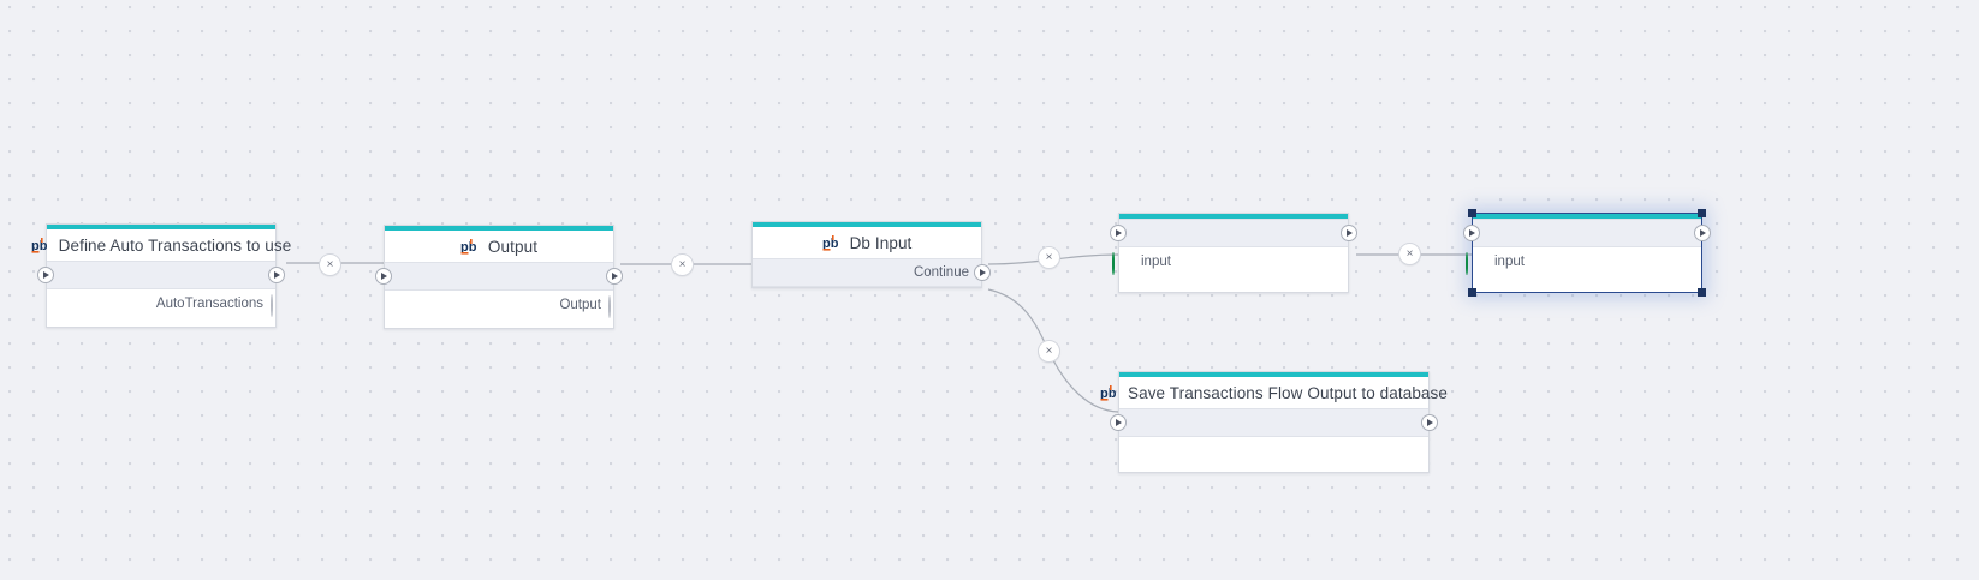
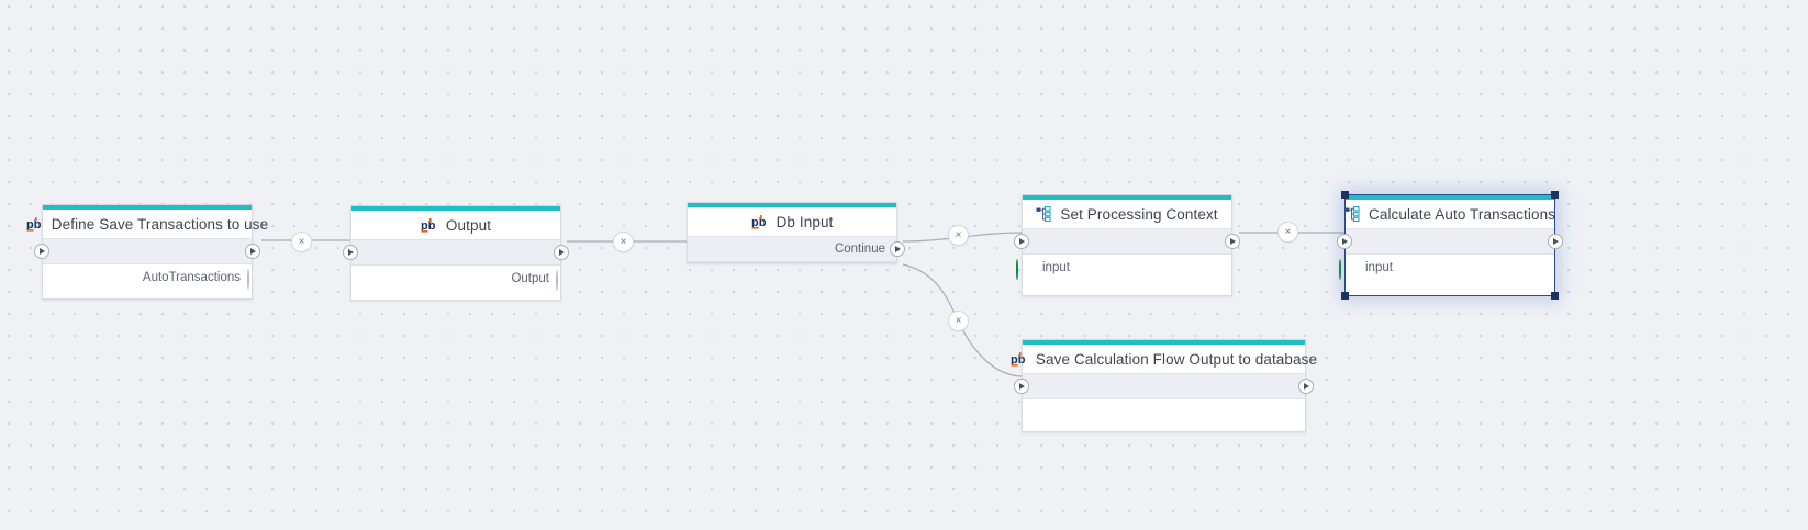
  pb
- Define Auto Transactions to use
+ Define Save Transactions to use
  AutoTransactions
  pb
  Output
  Output
  pb
  Db Input
  Continue
+ Set Processing Context
  input
+ Calculate Auto Transactions
  input
  pb
- Save Transactions Flow Output to database
+ Save Calculation Flow Output to database
  ×
  ×
  ×
  ×
  ×
